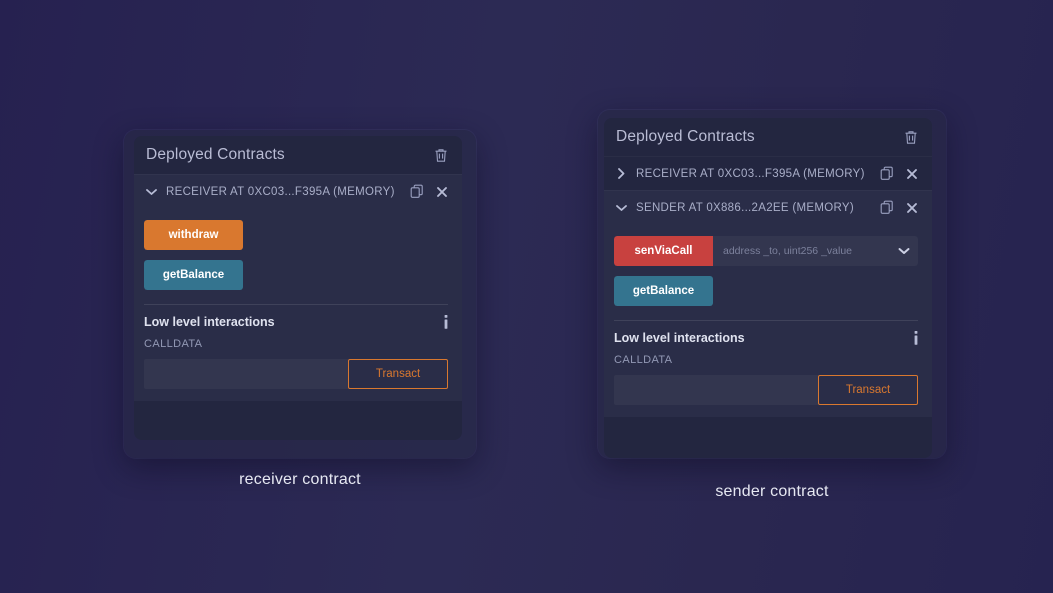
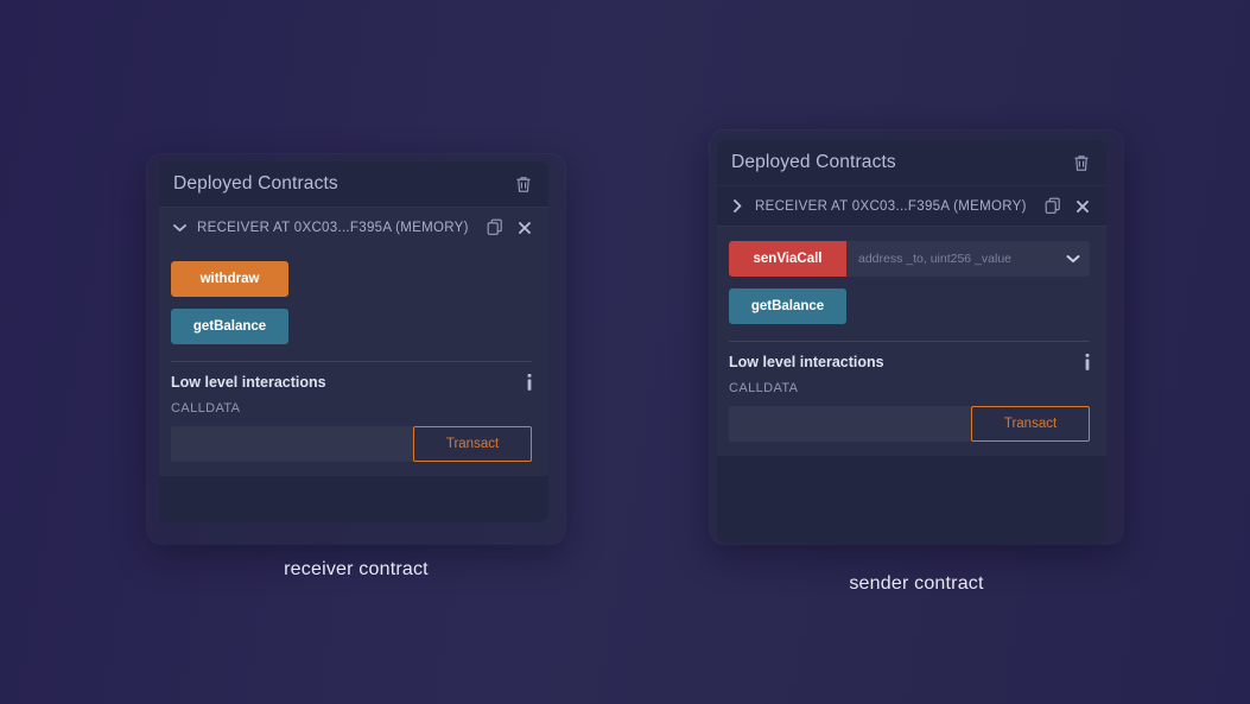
  Deployed Contracts
  RECEIVER AT 0XC03...F395A (MEMORY)
  withdraw
  getBalance
  Low level interactions
  CALLDATA
  Transact
  receiver contract
  Deployed Contracts
  RECEIVER AT 0XC03...F395A (MEMORY)
- SENDER AT 0X886...2A2EE (MEMORY)
  senViaCall
  address _to, uint256 _value
  getBalance
  Low level interactions
  CALLDATA
  Transact
  sender contract
